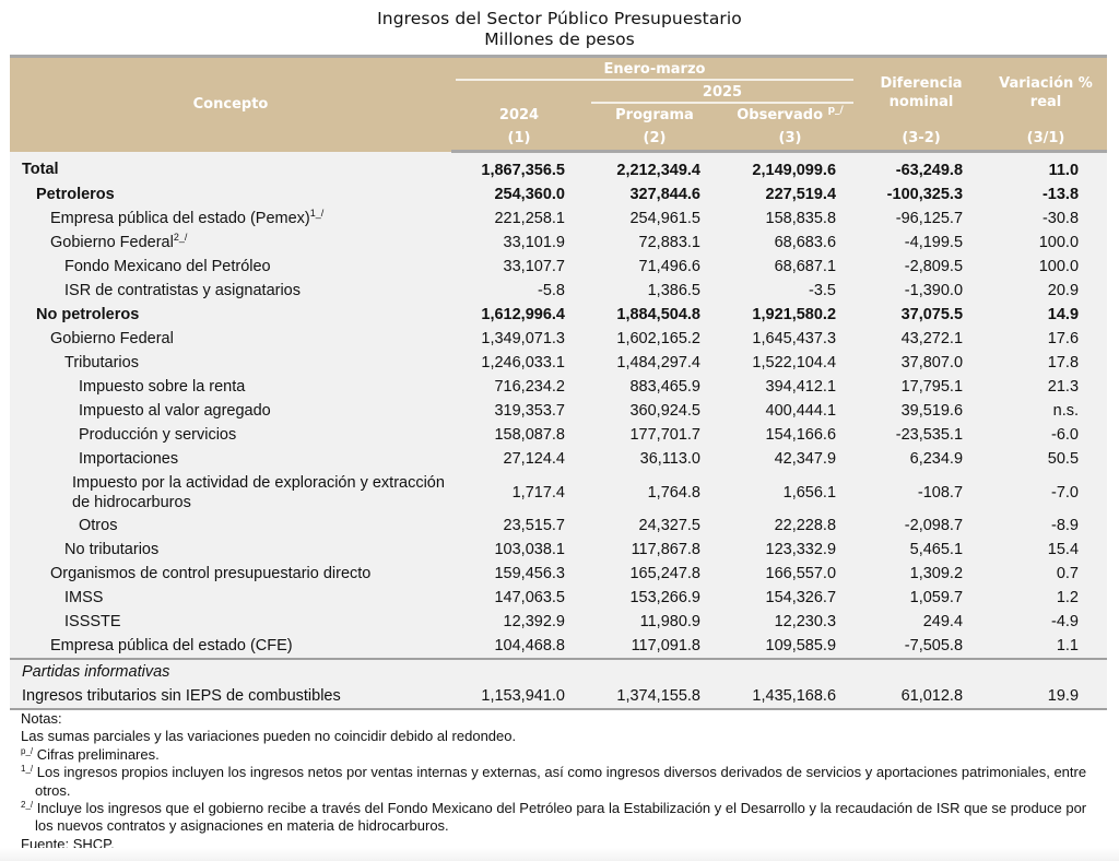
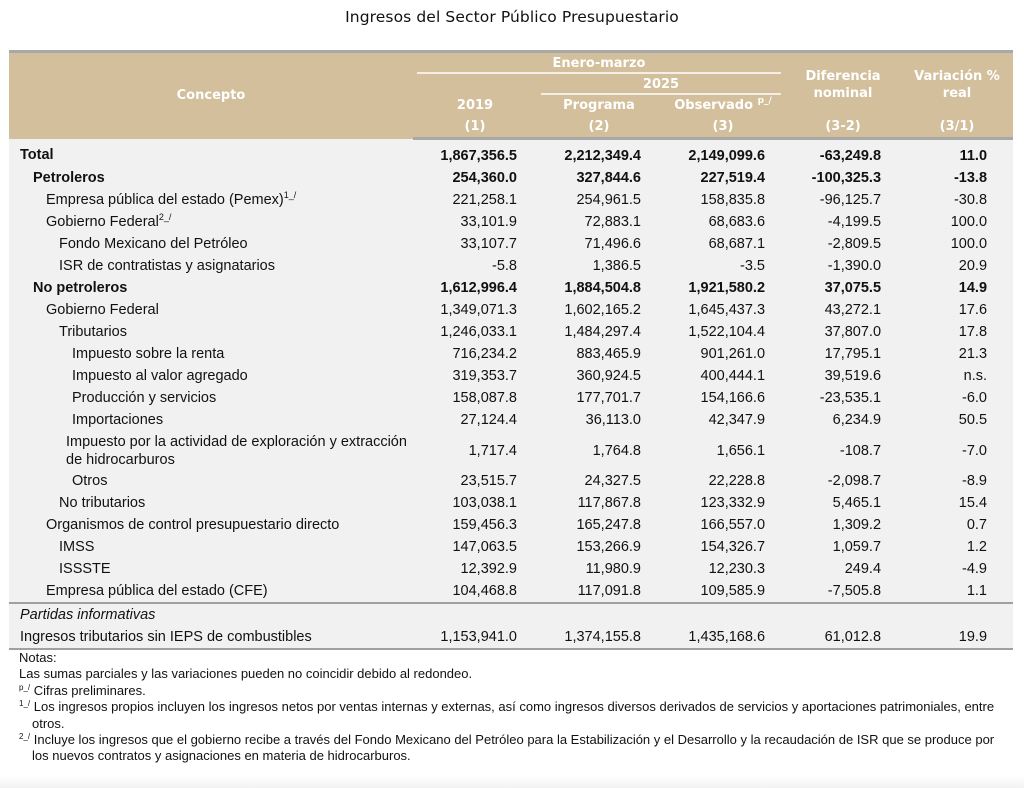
  Ingresos del Sector Público Presupuestario
- Millones de pesos
  Concepto	Enero-marzo	Diferencia nominal	Variación % real
  	2025
- 2024	Programa	Observado p_/
+ 2019	Programa	Observado p_/
  (1)	(2)	(3)	(3-2)	(3/1)
  Total	1,867,356.5	2,212,349.4	2,149,099.6	-63,249.8	11.0
  Petroleros	254,360.0	327,844.6	227,519.4	-100,325.3	-13.8
  Empresa pública del estado (Pemex)1_/	221,258.1	254,961.5	158,835.8	-96,125.7	-30.8
  Gobierno Federal2_/	33,101.9	72,883.1	68,683.6	-4,199.5	100.0
  Fondo Mexicano del Petróleo	33,107.7	71,496.6	68,687.1	-2,809.5	100.0
  ISR de contratistas y asignatarios	-5.8	1,386.5	-3.5	-1,390.0	20.9
  No petroleros	1,612,996.4	1,884,504.8	1,921,580.2	37,075.5	14.9
  Gobierno Federal	1,349,071.3	1,602,165.2	1,645,437.3	43,272.1	17.6
  Tributarios	1,246,033.1	1,484,297.4	1,522,104.4	37,807.0	17.8
- Impuesto sobre la renta	716,234.2	883,465.9	394,412.1	17,795.1	21.3
+ Impuesto sobre la renta	716,234.2	883,465.9	901,261.0	17,795.1	21.3
  Impuesto al valor agregado	319,353.7	360,924.5	400,444.1	39,519.6	n.s.
  Producción y servicios	158,087.8	177,701.7	154,166.6	-23,535.1	-6.0
  Importaciones	27,124.4	36,113.0	42,347.9	6,234.9	50.5
  Impuesto por la actividad de exploración y extracción de hidrocarburos	1,717.4	1,764.8	1,656.1	-108.7	-7.0
  Otros	23,515.7	24,327.5	22,228.8	-2,098.7	-8.9
  No tributarios	103,038.1	117,867.8	123,332.9	5,465.1	15.4
  Organismos de control presupuestario directo	159,456.3	165,247.8	166,557.0	1,309.2	0.7
  IMSS	147,063.5	153,266.9	154,326.7	1,059.7	1.2
  ISSSTE	12,392.9	11,980.9	12,230.3	249.4	-4.9
  Empresa pública del estado (CFE)	104,468.8	117,091.8	109,585.9	-7,505.8	1.1
  Partidas informativas
  Ingresos tributarios sin IEPS de combustibles	1,153,941.0	1,374,155.8	1,435,168.6	61,012.8	19.9
  Notas:
  Las sumas parciales y las variaciones pueden no coincidir debido al redondeo.
  p_/ Cifras preliminares.
  1_/ Los ingresos propios incluyen los ingresos netos por ventas internas y externas, así como ingresos diversos derivados de servicios y aportaciones patrimoniales, entre otros.
  2_/ Incluye los ingresos que el gobierno recibe a través del Fondo Mexicano del Petróleo para la Estabilización y el Desarrollo y la recaudación de ISR que se produce por los nuevos contratos y asignaciones en materia de hidrocarburos.
- Fuente: SHCP.
